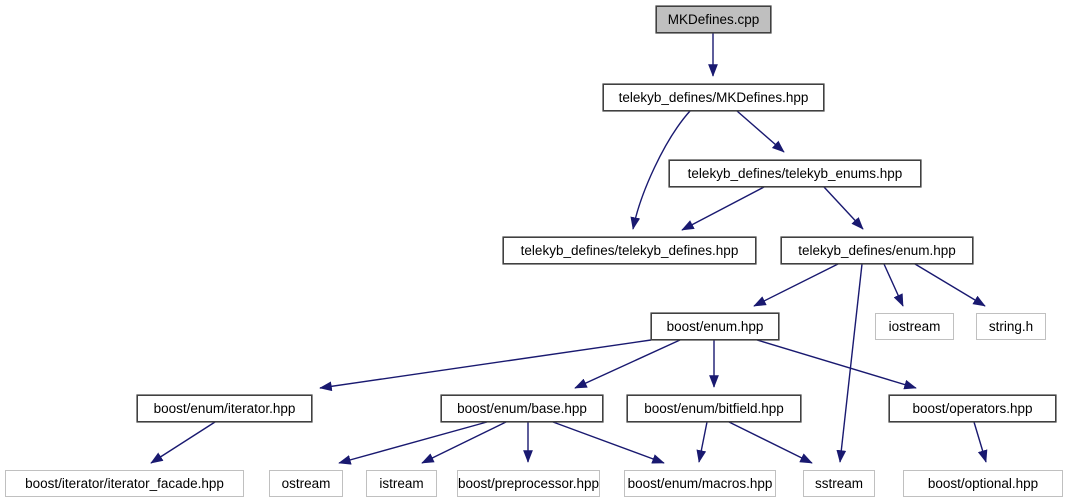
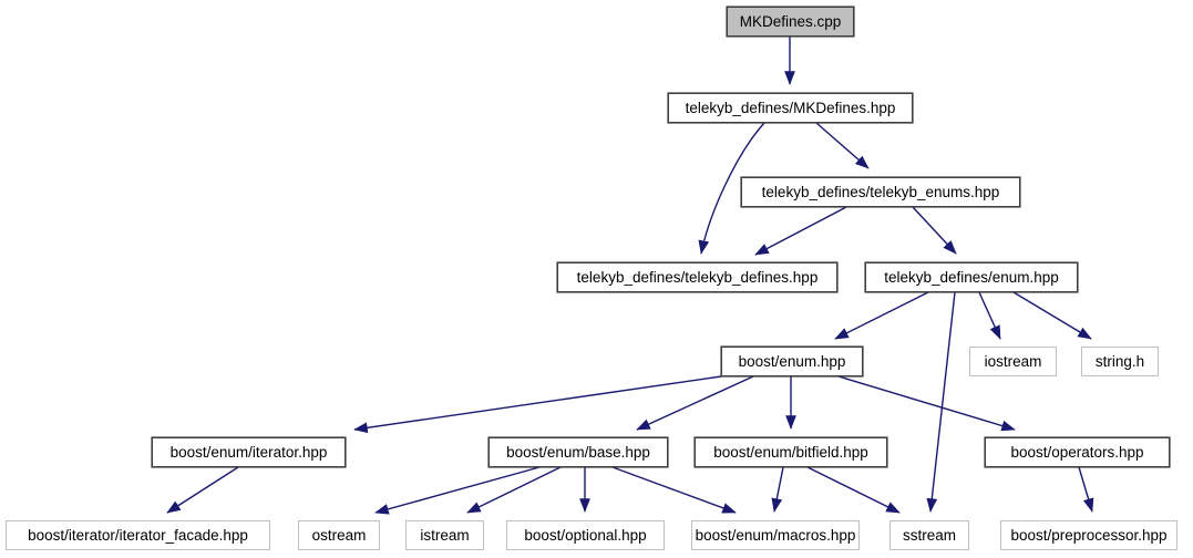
  MKDefines.cpp
  telekyb_defines/MKDefines.hpp
  telekyb_defines/telekyb_enums.hpp
  telekyb_defines/telekyb_defines.hpp
  telekyb_defines/enum.hpp
  boost/enum.hpp
  iostream
  string.h
  boost/enum/iterator.hpp
  boost/enum/base.hpp
  boost/enum/bitfield.hpp
  boost/operators.hpp
  boost/iterator/iterator_facade.hpp
  ostream
  istream
- boost/preprocessor.hpp
+ boost/optional.hpp
  boost/enum/macros.hpp
  sstream
- boost/optional.hpp
+ boost/preprocessor.hpp
